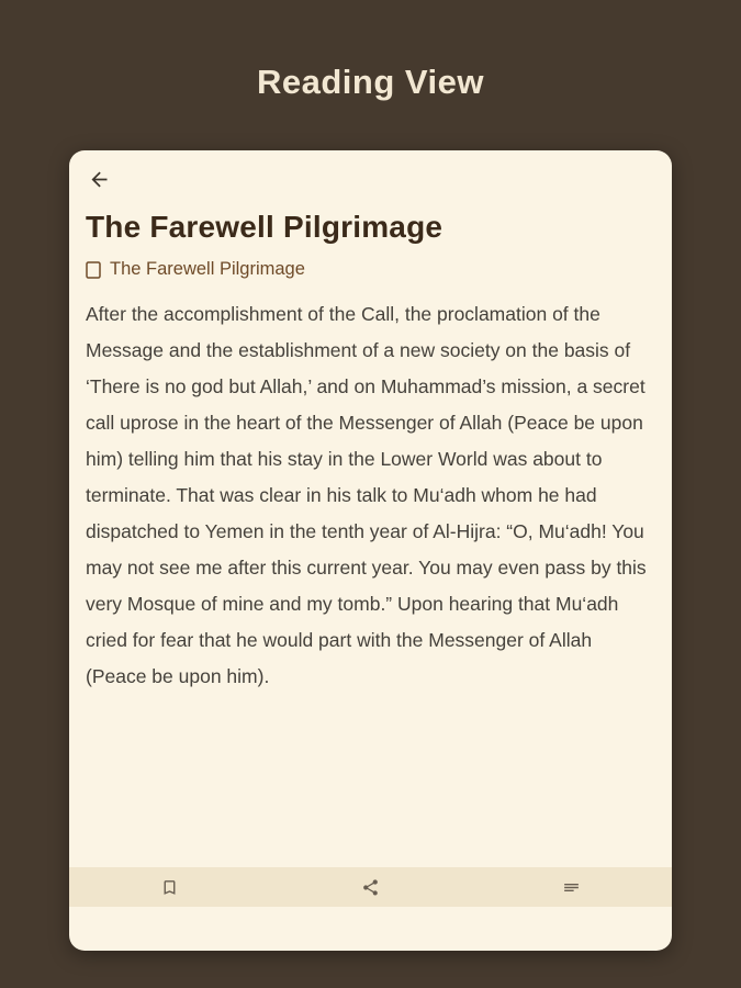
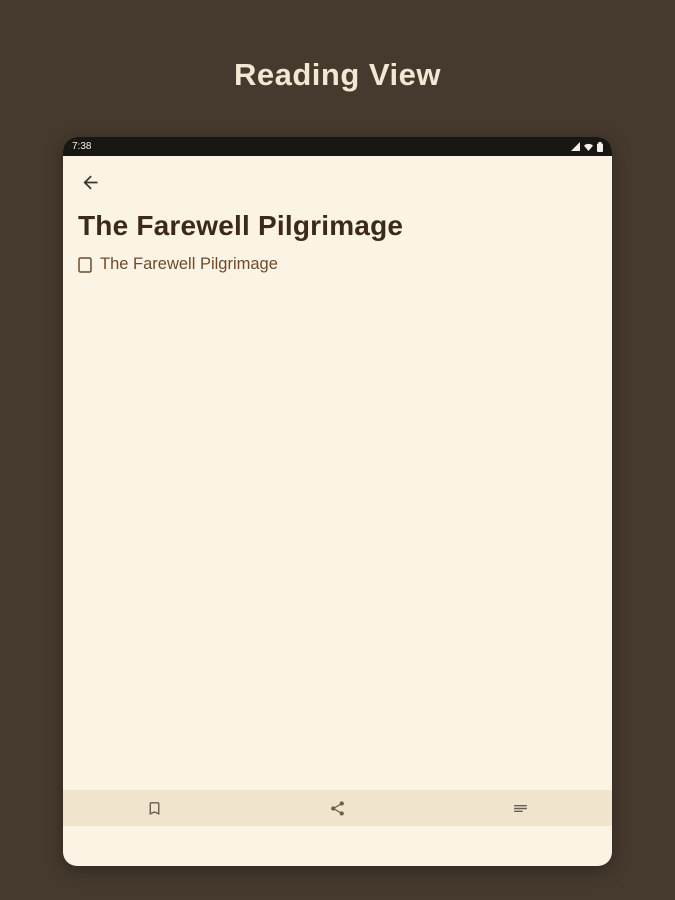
  Reading View
+ 7:38
  The Farewell Pilgrimage
  The Farewell Pilgrimage
- After the accomplishment of the Call, the proclamation of the Message and the establishment of a new society on the basis of ‘There is no god but Allah,’ and on Muhammad’s mission, a secret call uprose in the heart of the Messenger of Allah (Peace be upon him) telling him that his stay in the Lower World was about to terminate. That was clear in his talk to Mu‘adh whom he had dispatched to Yemen in the tenth year of Al-Hijra: “O, Mu‘adh! You may not see me after this current year. You may even pass by this very Mosque of mine and my tomb.” Upon hearing that Mu‘adh cried for fear that he would part with the Messenger of Allah (Peace be upon him).
